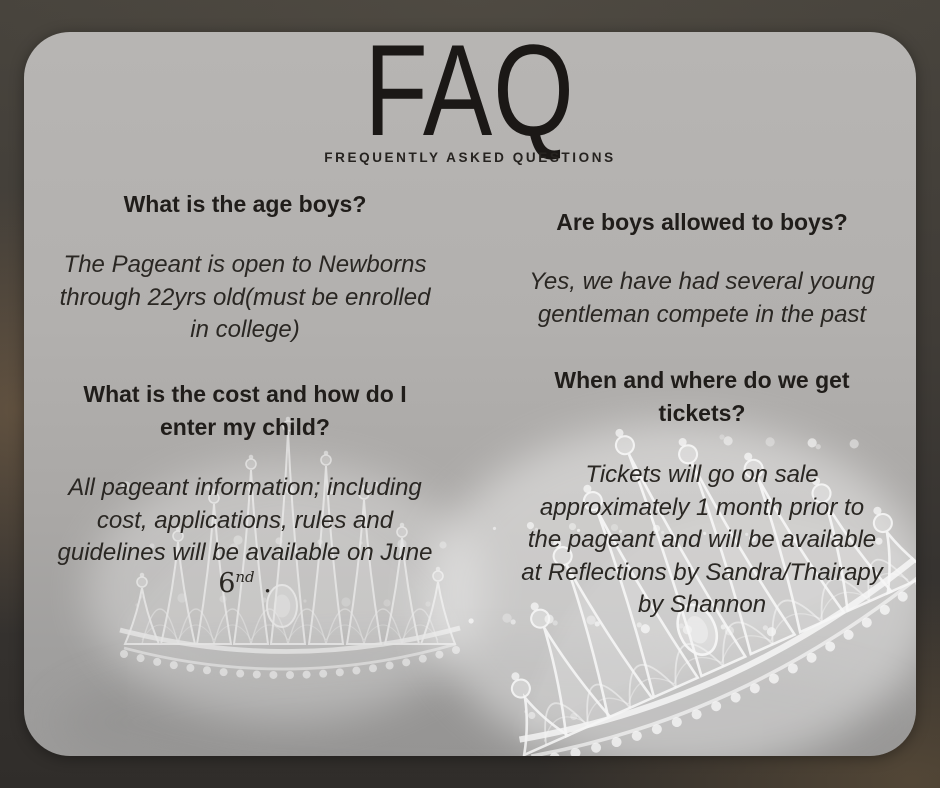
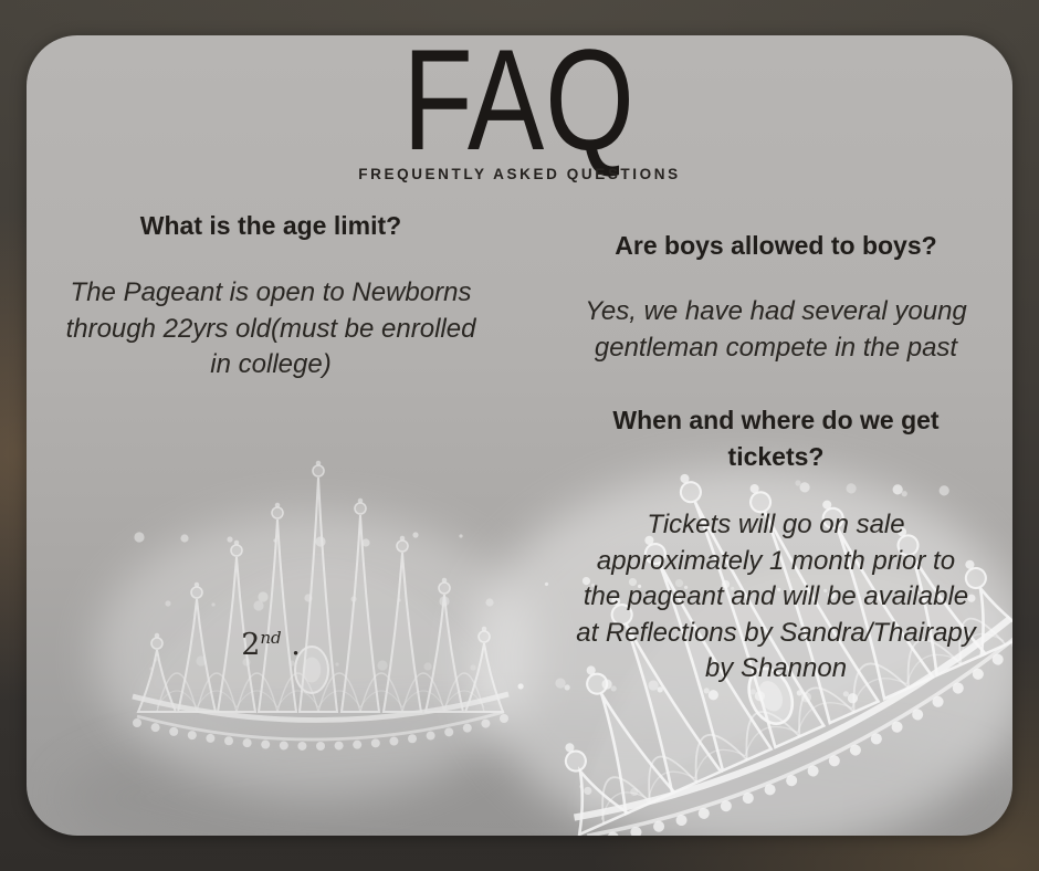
  FAQ
  FREQUENTLY ASKED QUESTIONS
- What is the age boys?
+ What is the age limit?
  The Pageant is open to Newborns
  through 22yrs old(must be enrolled
  in college)
- What is the cost and how do I
- enter my child?
- All pageant information; including
- cost, applications, rules and
- guidelines will be available on June
- 6nd .
+ 2nd .
  Are boys allowed to boys?
  Yes, we have had several young
  gentleman compete in the past
  When and where do we get
  tickets?
  Tickets will go on sale
  approximately 1 month prior to
  the pageant and will be available
  at Reflections by Sandra/Thairapy
  by Shannon
